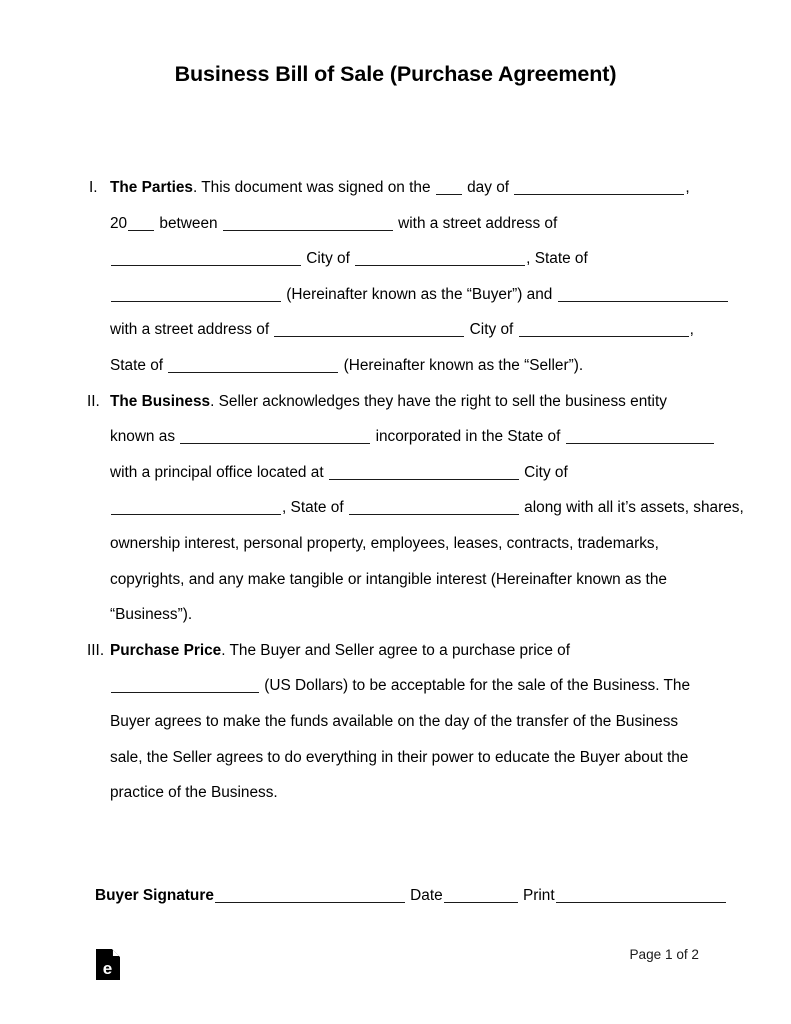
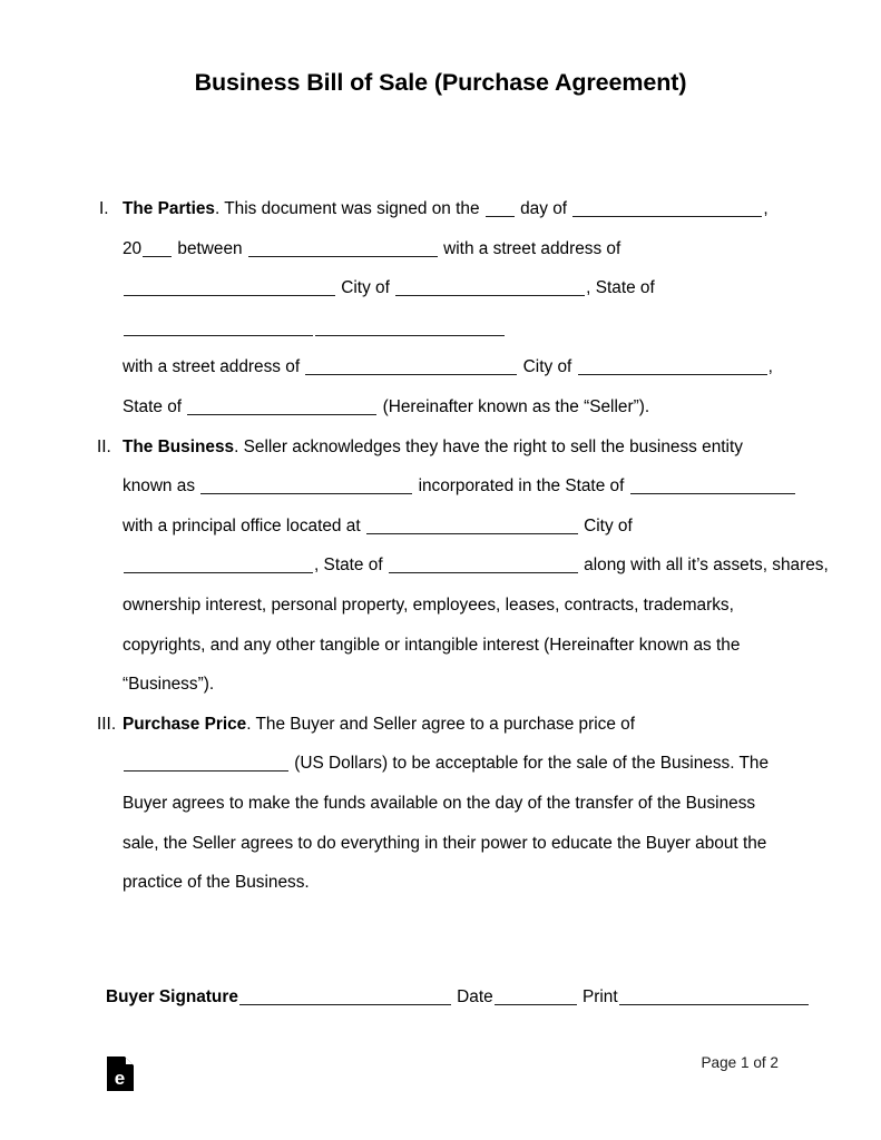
  Business Bill of Sale (Purchase Agreement)
  I.
  The Parties. This document was signed on the day of ,
  20 between with a street address of
  City of , State of
- (Hereinafter known as the “Buyer”) and
  with a street address of City of ,
  State of (Hereinafter known as the “Seller”).
  II.
  The Business. Seller acknowledges they have the right to sell the business entity
  known as incorporated in the State of
  with a principal office located at City of
  , State of along with all it’s assets, shares,
  ownership interest, personal property, employees, leases, contracts, trademarks,
- copyrights, and any make tangible or intangible interest (Hereinafter known as the
+ copyrights, and any other tangible or intangible interest (Hereinafter known as the
  “Business”).
  III.
  Purchase Price. The Buyer and Seller agree to a purchase price of
  (US Dollars) to be acceptable for the sale of the Business. The
  Buyer agrees to make the funds available on the day of the transfer of the Business
  sale, the Seller agrees to do everything in their power to educate the Buyer about the
  practice of the Business.
  Buyer Signature Date Print
  e
  Page 1 of 2
